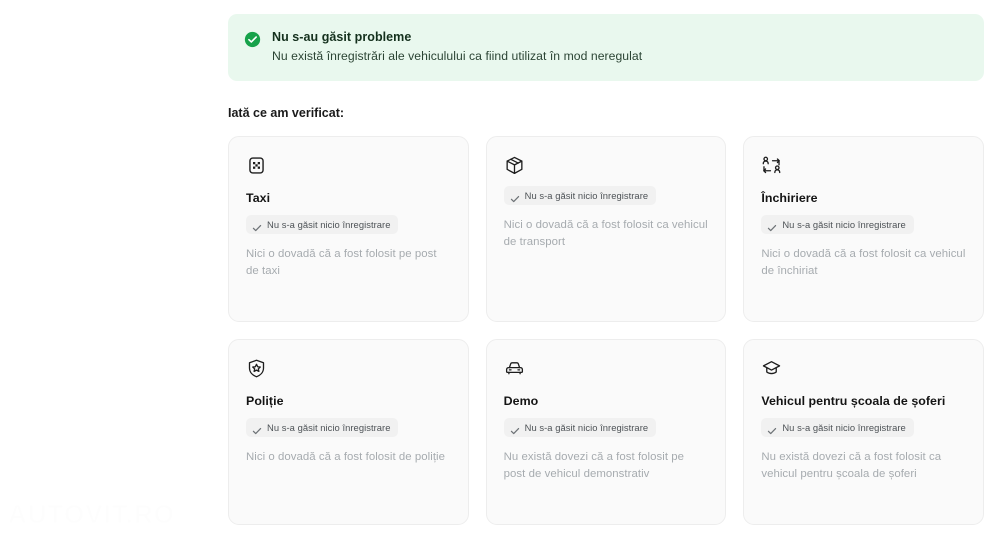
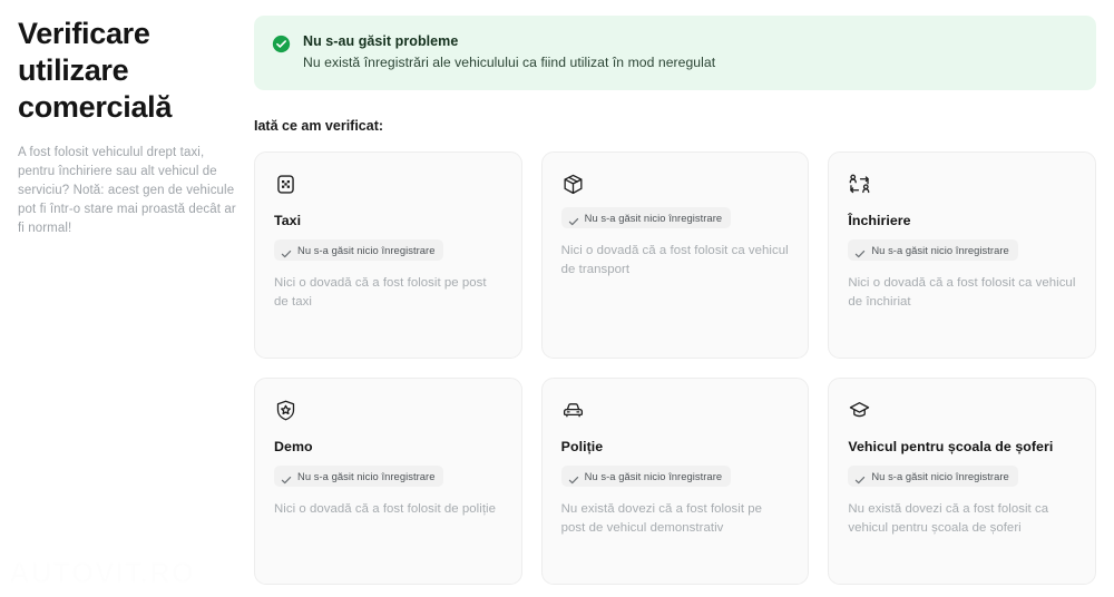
+ Verificare utilizare comercială
+ A fost folosit vehiculul drept taxi, pentru închiriere sau alt vehicul de serviciu? Notă: acest gen de vehicule pot fi într-o stare mai proastă decât ar fi normal!
  Nu s-au găsit probleme
  Nu există înregistrări ale vehiculului ca fiind utilizat în mod neregulat
  Iată ce am verificat:
  Taxi
  Nu s-a găsit nicio înregistrare
  Nici o dovadă că a fost folosit pe post de taxi
  Nu s-a găsit nicio înregistrare
  Nici o dovadă că a fost folosit ca vehicul de transport
  Închiriere
  Nu s-a găsit nicio înregistrare
  Nici o dovadă că a fost folosit ca vehicul de închiriat
- Poliție
+ Demo
  Nu s-a găsit nicio înregistrare
  Nici o dovadă că a fost folosit de poliție
- Demo
+ Poliție
  Nu s-a găsit nicio înregistrare
  Nu există dovezi că a fost folosit pe post de vehicul demonstrativ
  Vehicul pentru școala de șoferi
  Nu s-a găsit nicio înregistrare
  Nu există dovezi că a fost folosit ca vehicul pentru școala de șoferi
